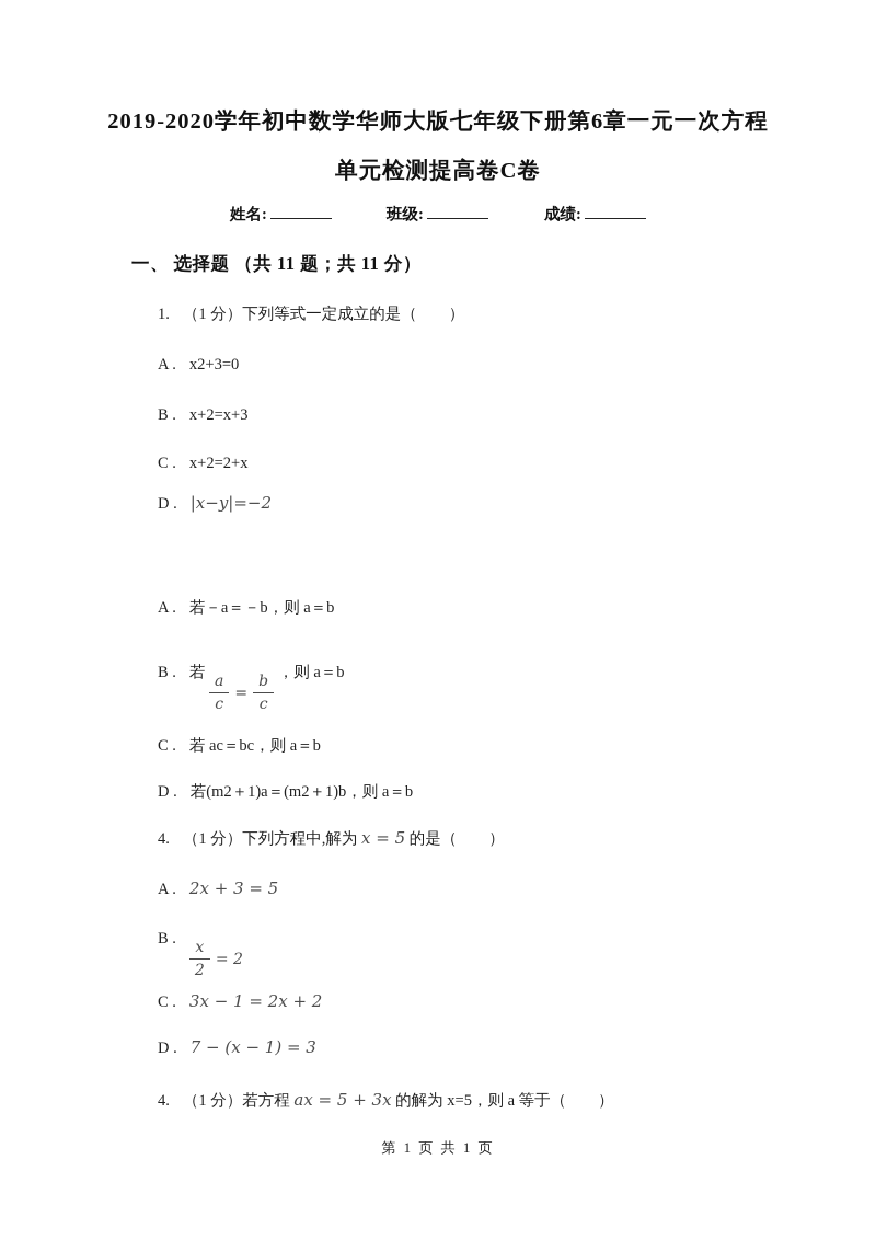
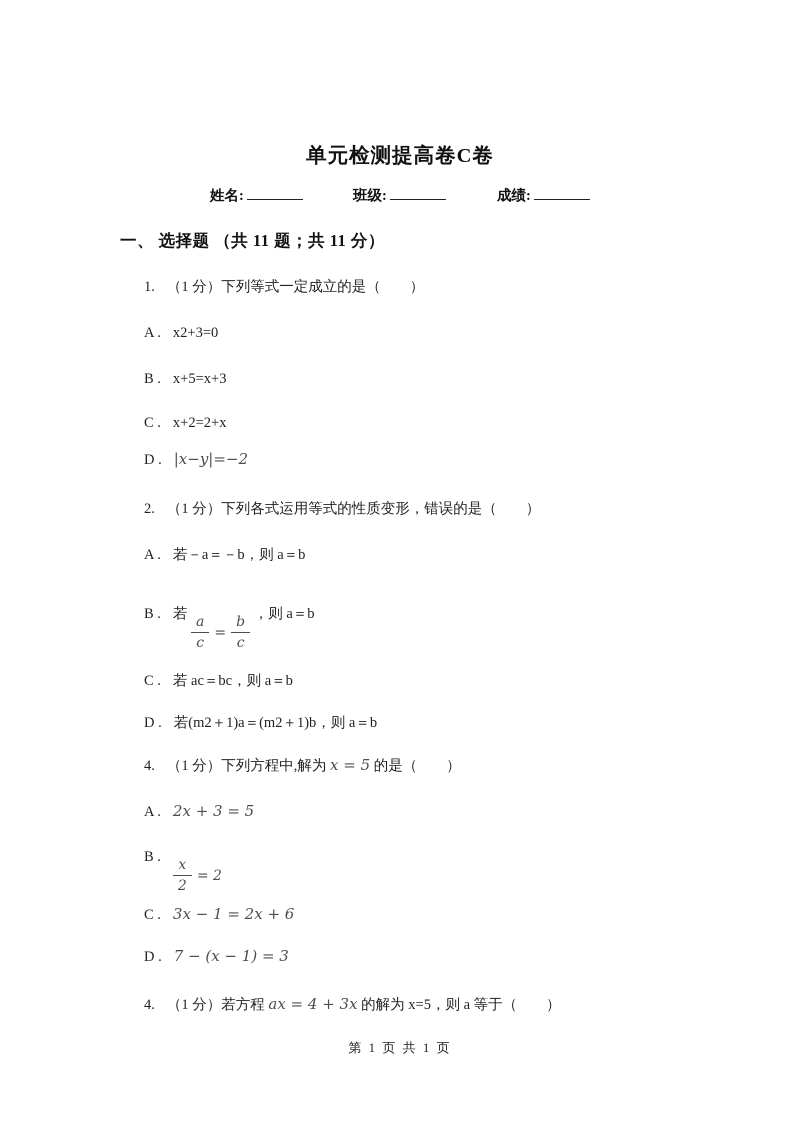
- 2019-2020学年初中数学华师大版七年级下册第6章一元一次方程
  单元检测提高卷C卷
  姓名:
  班级:
  成绩:
  一、 选择题 （共 11 题；共 11 分）
  1. （1 分）下列等式一定成立的是（ ）
  A . x2+3=0
- B . x+2=x+3
+ B . x+5=x+3
  C . x+2=2+x
  D . |x−y|=−2
+ 2. （1 分）下列各式运用等式的性质变形，错误的是（ ）
  A . 若－a＝－b，则 a＝b
  B . 若
  a
  c
  =
  b
  c
  ，则 a＝b
  C . 若 ac＝bc，则 a＝b
  D . 若(m2＋1)a＝(m2＋1)b，则 a＝b
  4. （1 分）下列方程中,解为 x = 5 的是（ ）
  A . 2x + 3 = 5
  B .
  x
  2
  = 2
- C . 3x − 1 = 2x + 2
+ C . 3x − 1 = 2x + 6
  D . 7 − (x − 1) = 3
- 4. （1 分）若方程 ax = 5 + 3x 的解为 x=5，则 a 等于（ ）
+ 4. （1 分）若方程 ax = 4 + 3x 的解为 x=5，则 a 等于（ ）
  第 1 页 共 1 页
